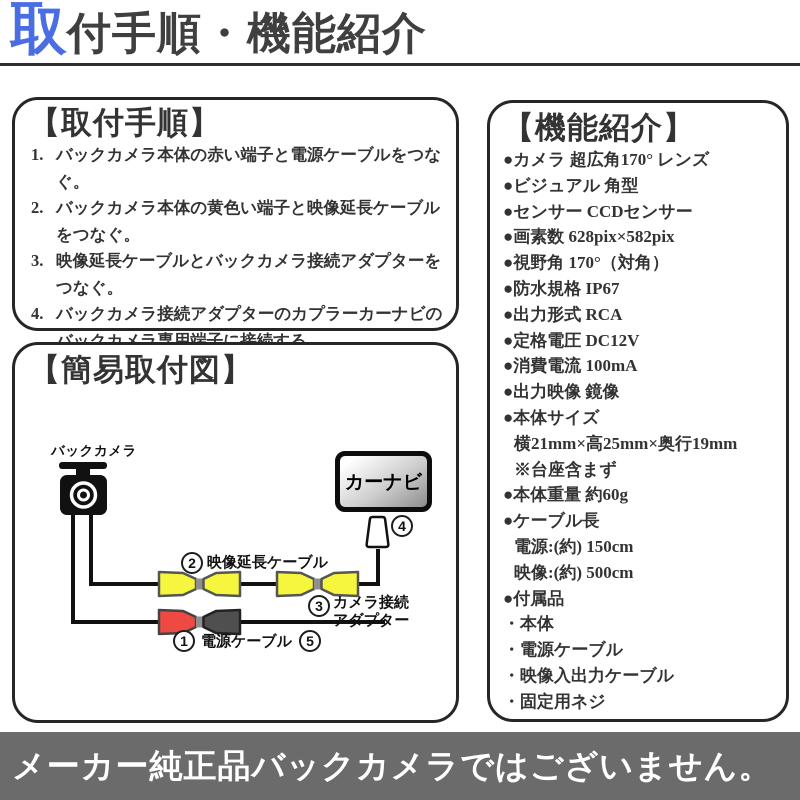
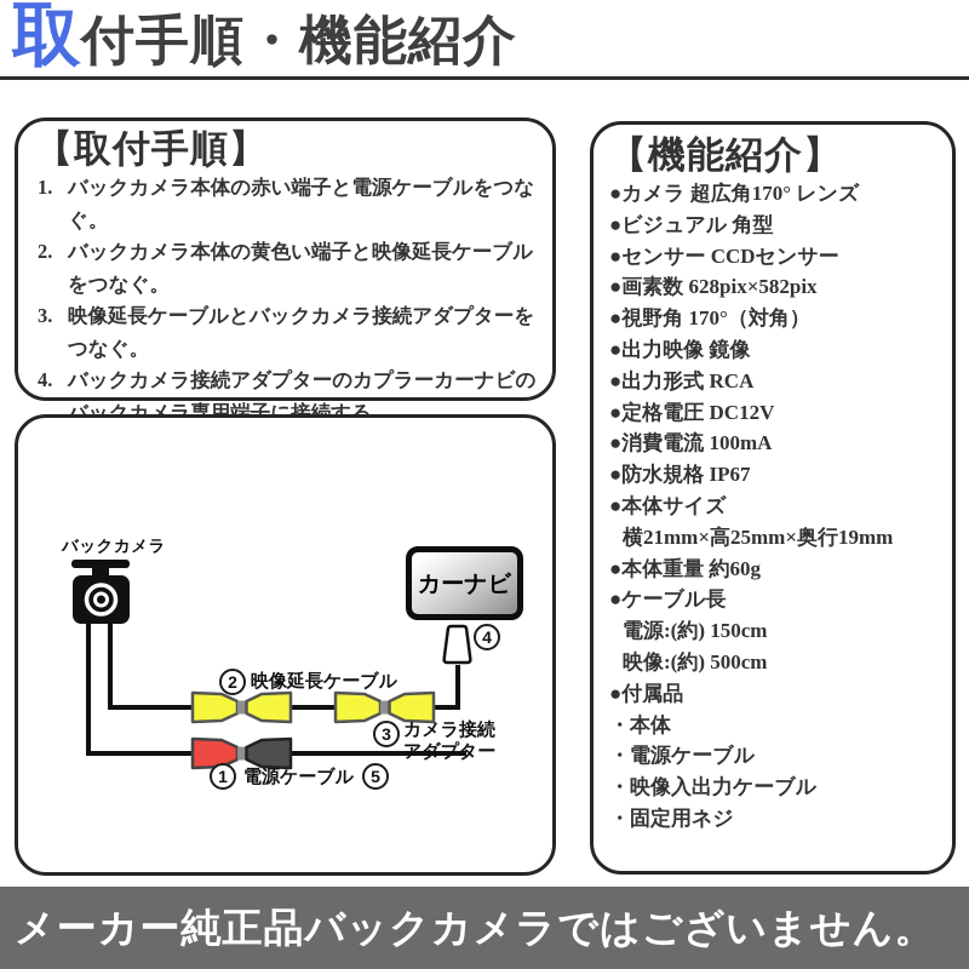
  取
  付手順・機能紹介
  【取付手順】
  1.
  バックカメラ本体の赤い端子と電源ケーブルをつなぐ。
  2.
  バックカメラ本体の黄色い端子と映像延長ケーブルをつなぐ。
  3.
  映像延長ケーブルとバックカメラ接続アダプターをつなぐ。
  4.
  バックカメラ接続アダプターのカプラーカーナビのバックカメラ専用端子に接続する。
- 【簡易取付図】
  カーナビ
  バックカメラ
  映像延長ケーブル
  カメラ接続
  アダプター
  電源ケーブル
  2
  3
  4
  1
  5
  【機能紹介】
  ●カメラ 超広角170° レンズ
  ●ビジュアル 角型
  ●センサー CCDセンサー
  ●画素数 628pix×582pix
  ●視野角 170°（対角）
- ●防水規格 IP67
+ ●出力映像 鏡像
  ●出力形式 RCA
  ●定格電圧 DC12V
  ●消費電流 100mA
- ●出力映像 鏡像
+ ●防水規格 IP67
  ●本体サイズ
  横21mm×高25mm×奥行19mm
- ※台座含まず
  ●本体重量 約60g
  ●ケーブル長
  電源:(約) 150cm
  映像:(約) 500cm
  ●付属品
  ・本体
  ・電源ケーブル
  ・映像入出力ケーブル
  ・固定用ネジ
  メーカー純正品バックカメラではございません。
